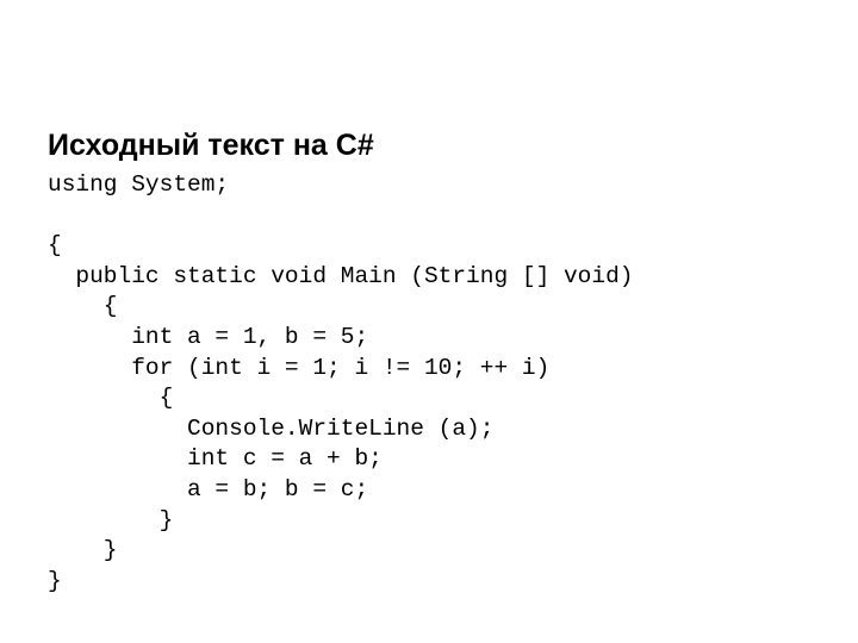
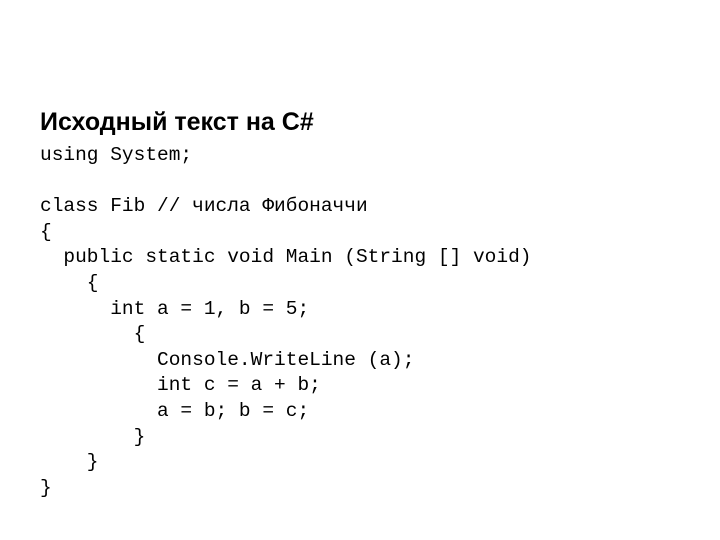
  Исходный текст на C#
  using System;
+ class Fib // числа Фибоначчи
  {
  public static void Main (String [] void)
  {
  int a = 1, b = 5;
- for (int i = 1; i != 10; ++ i)
  {
  Console.WriteLine (a);
  int c = a + b;
  a = b; b = c;
  }
  }
  }
